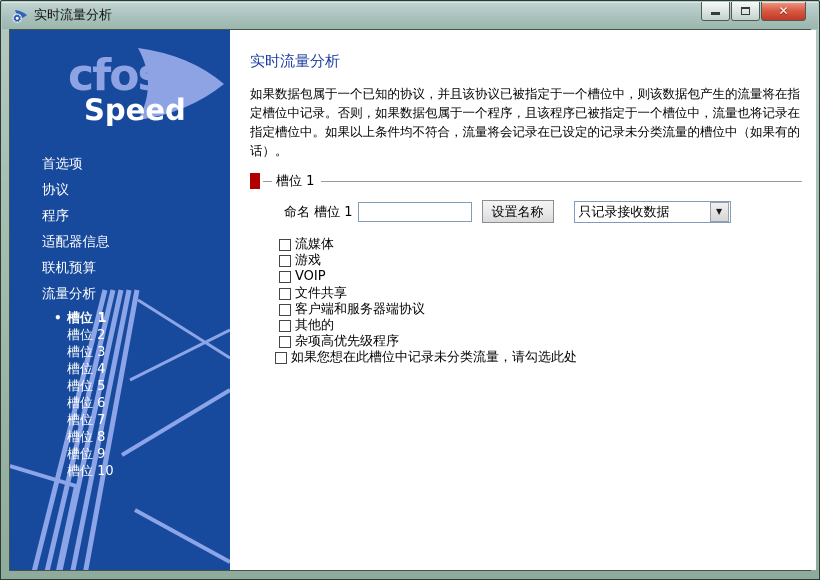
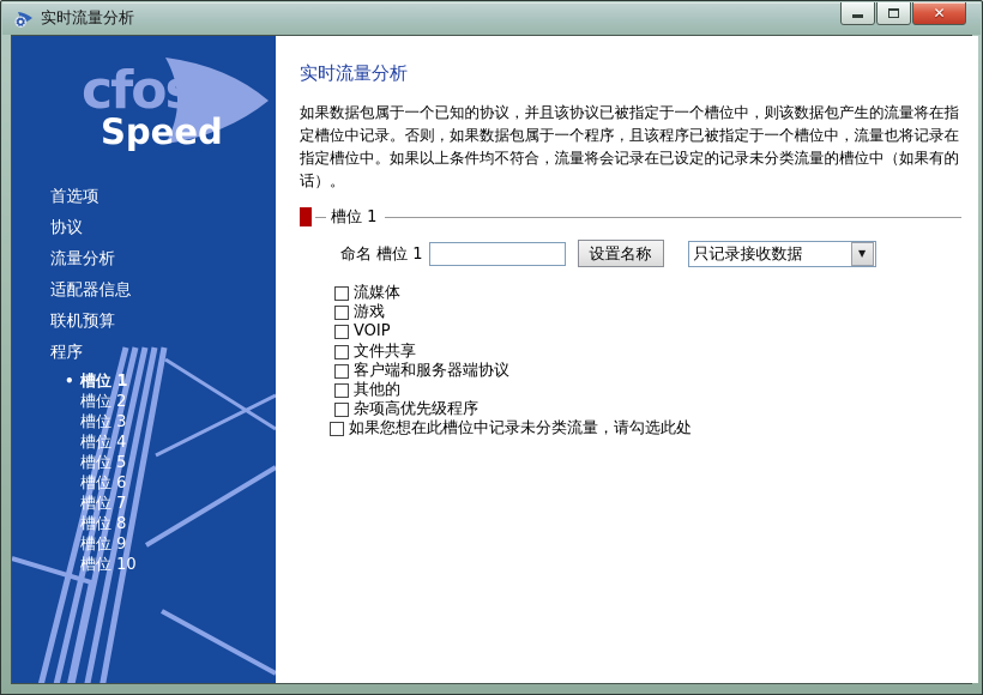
  实时流量分析
  ✕
  cfos
  Speed
  首选项
  协议
- 程序
+ 流量分析
  适配器信息
  联机预算
- 流量分析
+ 程序
  •
  槽位 1
  槽位 2
  槽位 3
  槽位 4
  槽位 5
  槽位 6
  槽位 7
  槽位 8
  槽位 9
  槽位 10
  实时流量分析
  如果数据包属于一个已知的协议，并且该协议已被指定于一个槽位中，则该数据包产生的流量将在指定槽位中记录。否则，如果数据包属于一个程序，且该程序已被指定于一个槽位中，流量也将记录在指定槽位中。如果以上条件均不符合，流量将会记录在已设定的记录未分类流量的槽位中（如果有的话）。
  槽位 1
  命名 槽位 1
  设置名称
  只记录接收数据
  ▼
  流媒体
  游戏
  VOIP
  文件共享
  客户端和服务器端协议
  其他的
  杂项高优先级程序
  如果您想在此槽位中记录未分类流量，请勾选此处
